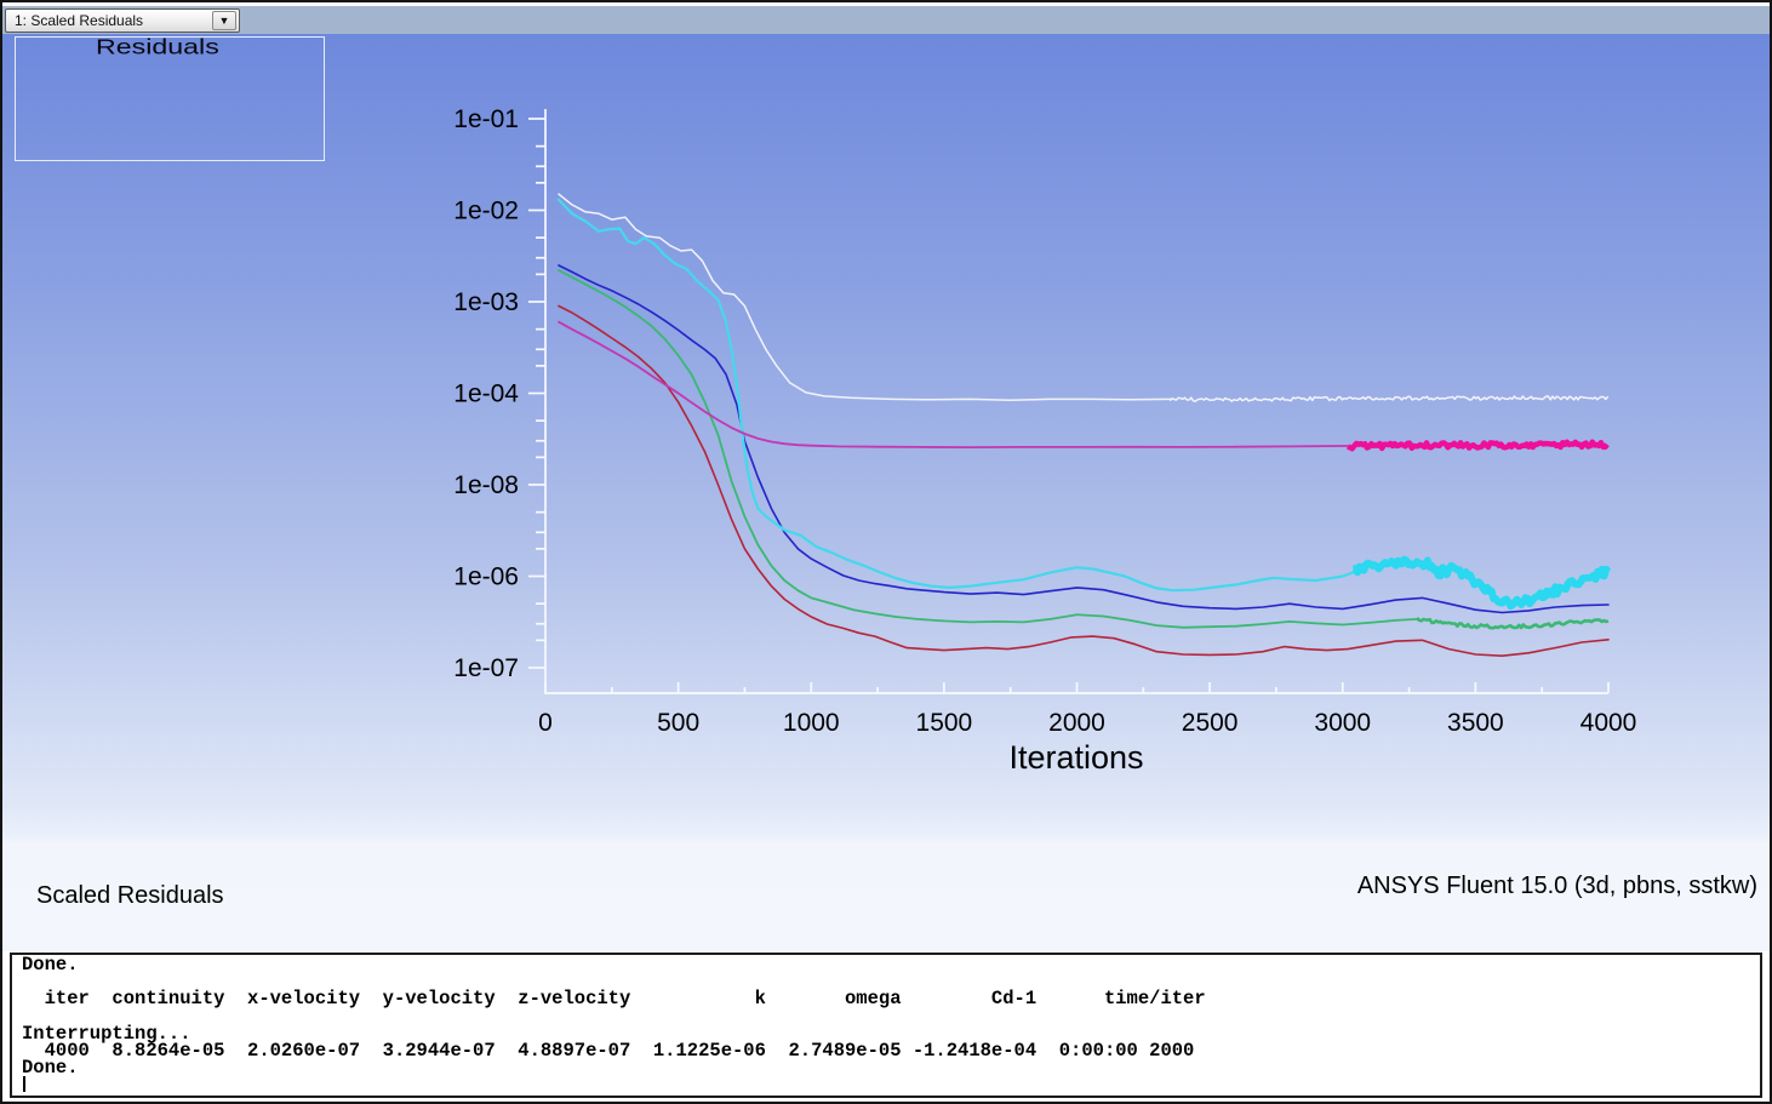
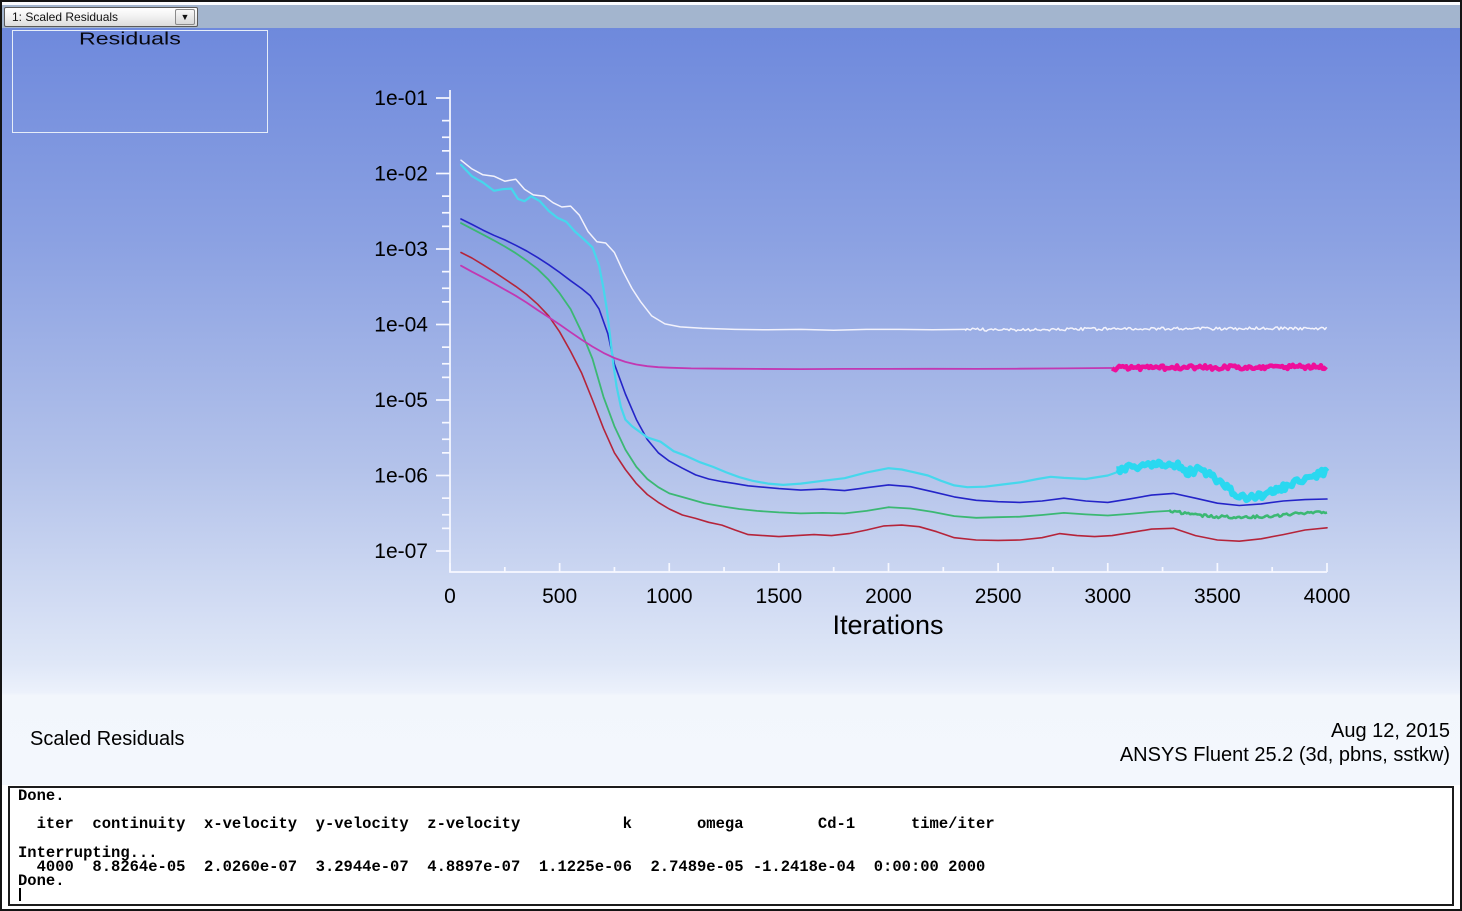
  1: Scaled Residuals
  ▼
  1e-01
  1e-02
  1e-03
  1e-04
- 1e-08
+ 1e-05
  1e-06
  1e-07
  0
  500
  1000
  1500
  2000
  2500
  3000
  3500
  4000
  Iterations
  Residuals
  Scaled Residuals
+ Aug 12, 2015
- ANSYS Fluent 15.0 (3d, pbns, sstkw)
+ ANSYS Fluent 25.2 (3d, pbns, sstkw)
  Done.
  iter continuity x-velocity y-velocity z-velocity k omega Cd-1 time/iter
  Interrupting...
  4000 8.8264e-05 2.0260e-07 3.2944e-07 4.8897e-07 1.1225e-06 2.7489e-05 -1.2418e-04 0:00:00 2000
  Done.
